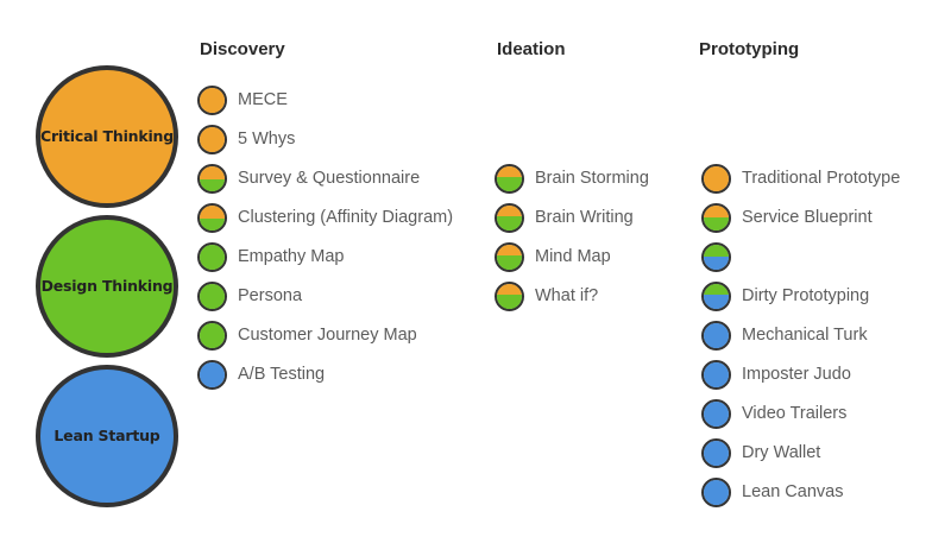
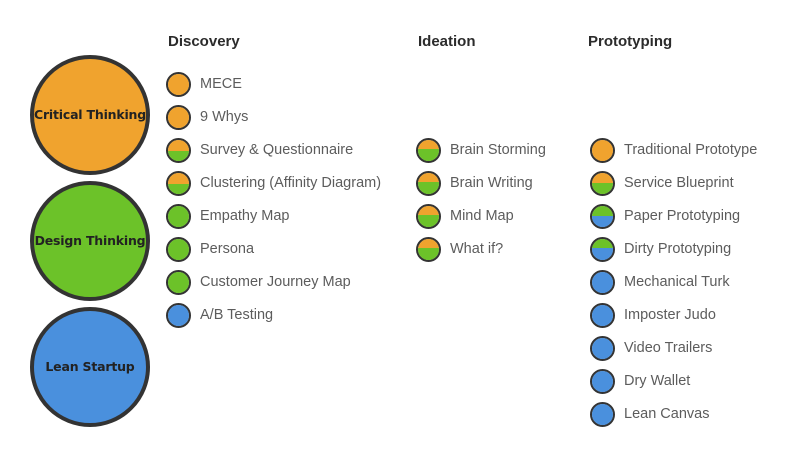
  Critical Thinking
  Design Thinking
  Lean Startup
  Discovery
  Ideation
  Prototyping
  MECE
- 5 Whys
+ 9 Whys
  Survey & Questionnaire
  Clustering (Affinity Diagram)
  Empathy Map
  Persona
  Customer Journey Map
  A/B Testing
  Brain Storming
  Brain Writing
  Mind Map
  What if?
  Traditional Prototype
  Service Blueprint
+ Paper Prototyping
  Dirty Prototyping
  Mechanical Turk
  Imposter Judo
  Video Trailers
  Dry Wallet
  Lean Canvas
